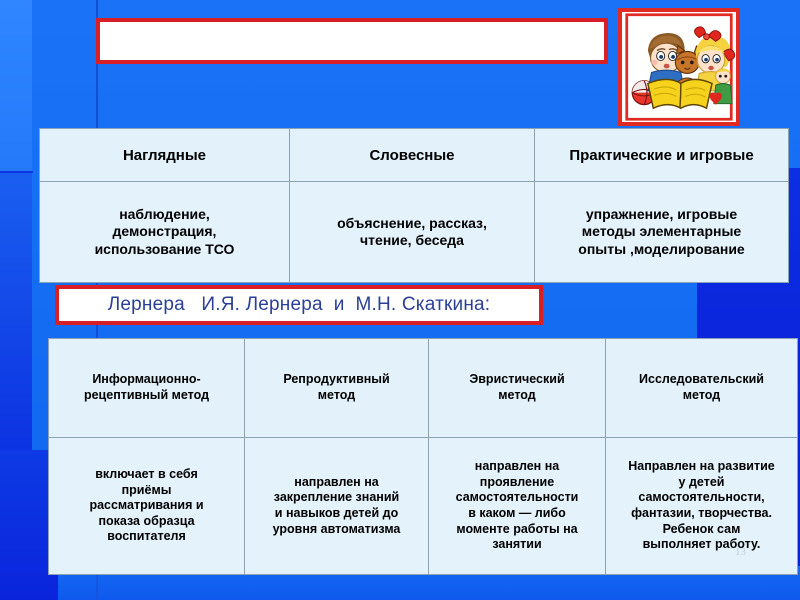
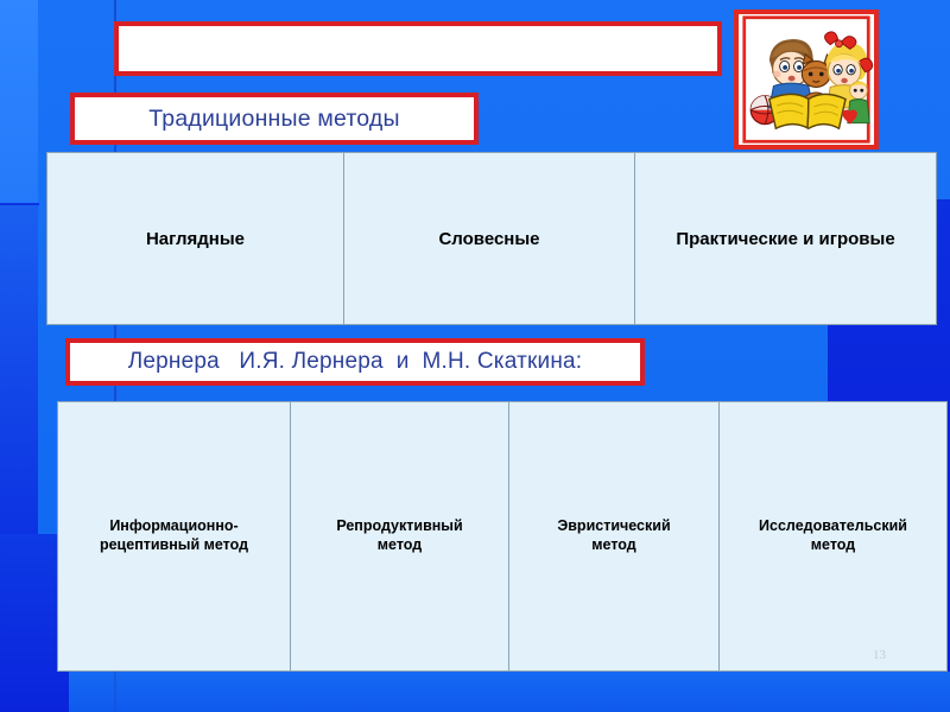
+ Традиционные методы
  Наглядные	Словесные	Практические и игровые
- наблюдение, демонстрация, использование ТСО	объяснение, рассказ, чтение, беседа	упражнение, игровые методы элементарные опыты ,моделирование
  Лернера И.Я. Лернера и М.Н. Скаткина:
  Информационно- рецептивный метод	Репродуктивный метод	Эвристический метод	Исследовательский метод
- включает в себя приёмы рассматривания и показа образца воспитателя	направлен на закрепление знаний и навыков детей до уровня автоматизма	направлен на проявление самостоятельности в каком — либо моменте работы на занятии	Направлен на развитие у детей самостоятельности, фантазии, творчества. Ребенок сам выполняет работу.
  13
